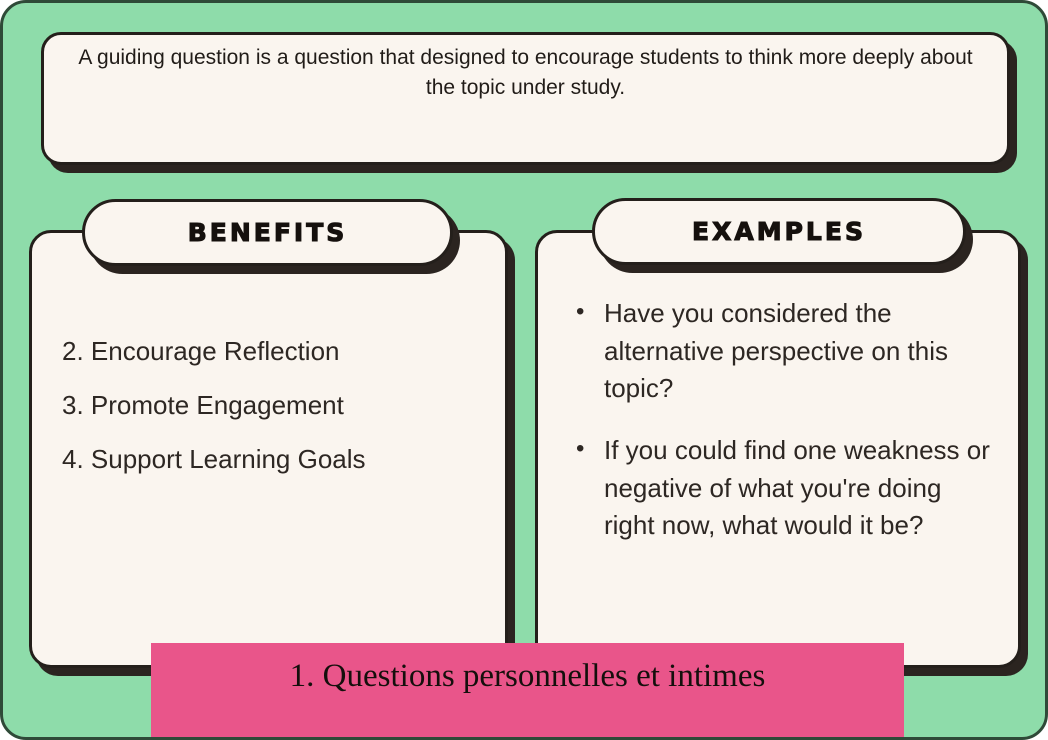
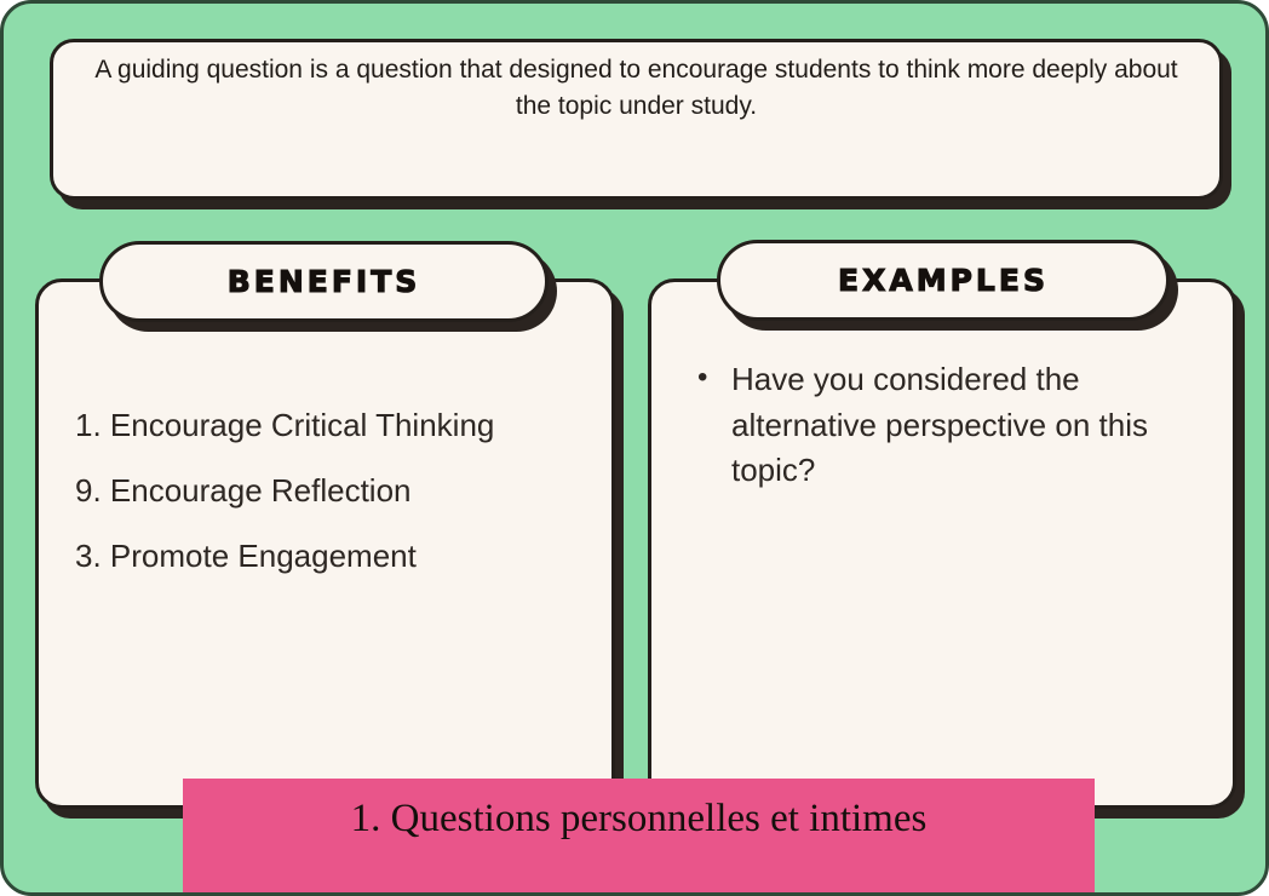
  A guiding question is a question that designed to encourage students to think more deeply about the topic under study.
+ 1. Encourage Critical Thinking
- 2. Encourage Reflection
+ 9. Encourage Reflection
  3. Promote Engagement
- 4. Support Learning Goals
  BENEFITS
  Have you considered the alternative perspective on this topic?
- If you could find one weakness or negative of what you're doing right now, what would it be?
  EXAMPLES
  1. Questions personnelles et intimes
